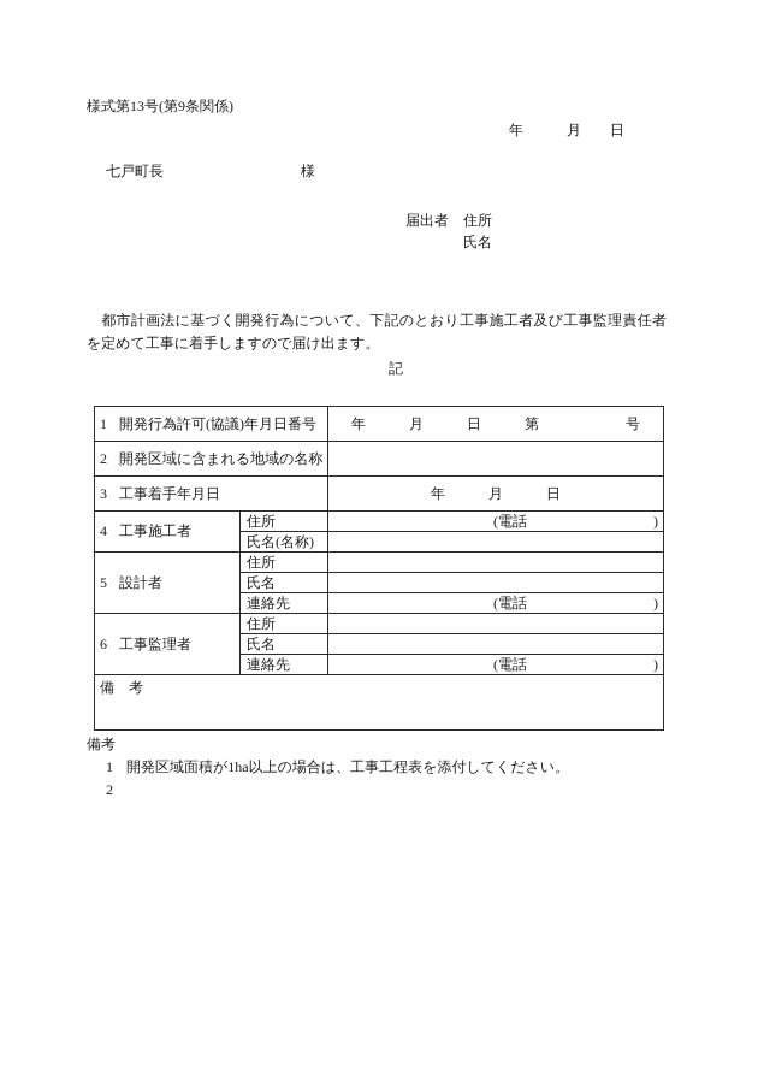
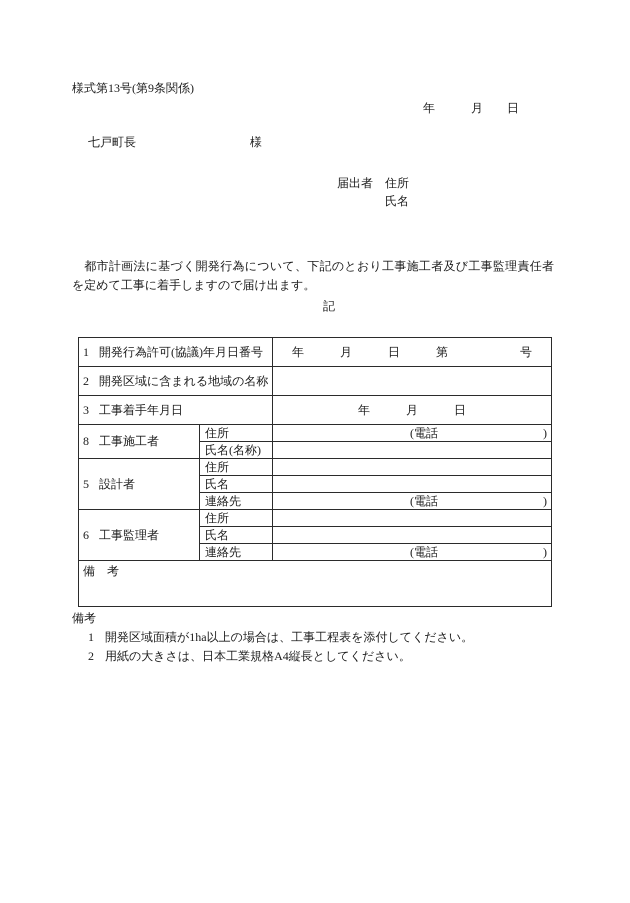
  様式第13号(第9条関係)
  年 月 日
  七戸町長
  様
  届出者
  住所
  氏名
  都市計画法に基づく開発行為について、下記のとおり工事施工者及び工事監理責任者を定めて工事に着手しますので届け出ます。
  記
  1 開発行為許可(協議)年月日番号	年 月 日 第 号
  2 開発区域に含まれる地域の名称
  3 工事着手年月日	年 月 日
- 4 工事施工者	住所	(電話 )
+ 8 工事施工者	住所	(電話 )
  氏名(名称)
  5 設計者	住所
  氏名
  連絡先	(電話 )
  6 工事監理者	住所
  氏名
  連絡先	(電話 )
  備 考
  備考
  1
  開発区域面積が1ha以上の場合は、工事工程表を添付してください。
  2
+ 用紙の大きさは、日本工業規格A4縦長としてください。
